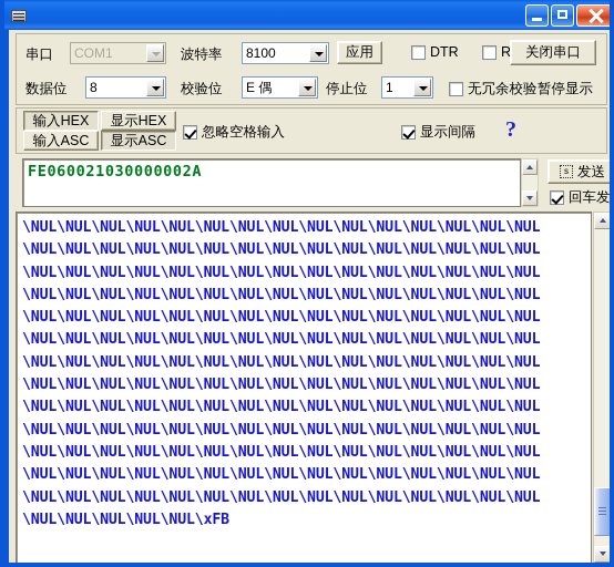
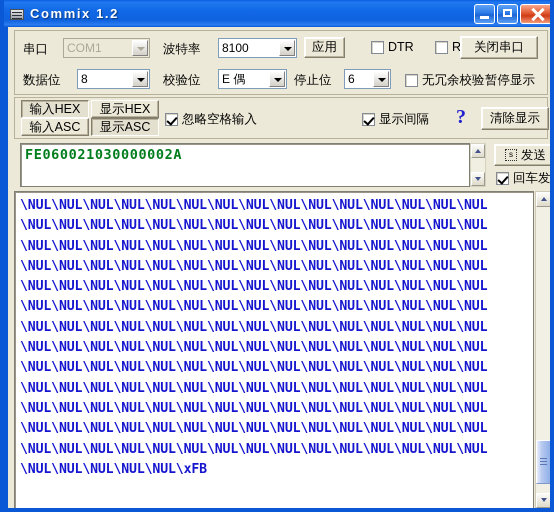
+ Commix 1.2
  串口
  COM1
  波特率
  8100
  应用
  DTR
  关闭串口
  数据位
  8
  校验位
  E 偶
  停止位
- 1
+ 6
  无冗余校验
  暂停显示
  输入HEX
  输入ASC
  显示HEX
  显示ASC
  忽略空格输入
  显示间隔
  ?
+ 清除显示
  FE060021030000002A
  s
  发送
  回车发
  \NUL\NUL\NUL\NUL\NUL\NUL\NUL\NUL\NUL\NUL\NUL\NUL\NUL\NUL\NUL
  \NUL\NUL\NUL\NUL\NUL\NUL\NUL\NUL\NUL\NUL\NUL\NUL\NUL\NUL\NUL
  \NUL\NUL\NUL\NUL\NUL\NUL\NUL\NUL\NUL\NUL\NUL\NUL\NUL\NUL\NUL
  \NUL\NUL\NUL\NUL\NUL\NUL\NUL\NUL\NUL\NUL\NUL\NUL\NUL\NUL\NUL
  \NUL\NUL\NUL\NUL\NUL\NUL\NUL\NUL\NUL\NUL\NUL\NUL\NUL\NUL\NUL
  \NUL\NUL\NUL\NUL\NUL\NUL\NUL\NUL\NUL\NUL\NUL\NUL\NUL\NUL\NUL
  \NUL\NUL\NUL\NUL\NUL\NUL\NUL\NUL\NUL\NUL\NUL\NUL\NUL\NUL\NUL
  \NUL\NUL\NUL\NUL\NUL\NUL\NUL\NUL\NUL\NUL\NUL\NUL\NUL\NUL\NUL
  \NUL\NUL\NUL\NUL\NUL\NUL\NUL\NUL\NUL\NUL\NUL\NUL\NUL\NUL\NUL
  \NUL\NUL\NUL\NUL\NUL\NUL\NUL\NUL\NUL\NUL\NUL\NUL\NUL\NUL\NUL
  \NUL\NUL\NUL\NUL\NUL\NUL\NUL\NUL\NUL\NUL\NUL\NUL\NUL\NUL\NUL
  \NUL\NUL\NUL\NUL\NUL\NUL\NUL\NUL\NUL\NUL\NUL\NUL\NUL\NUL\NUL
  \NUL\NUL\NUL\NUL\NUL\NUL\NUL\NUL\NUL\NUL\NUL\NUL\NUL\NUL\NUL
  \NUL\NUL\NUL\NUL\NUL\xFB
